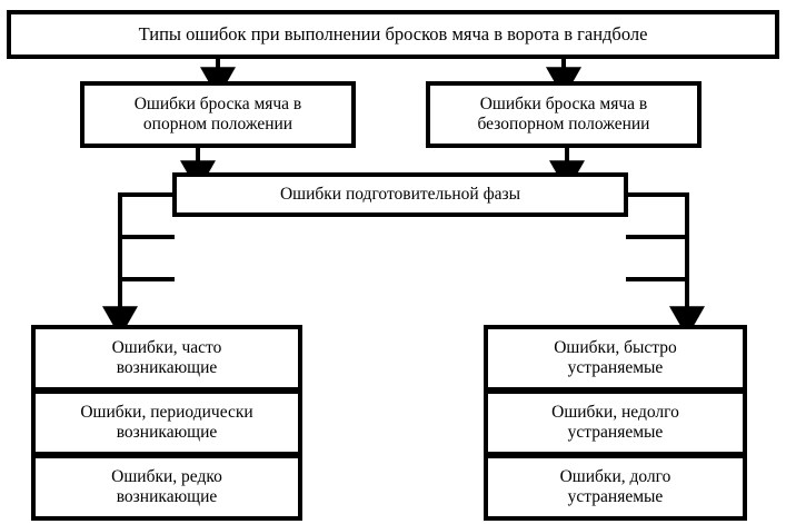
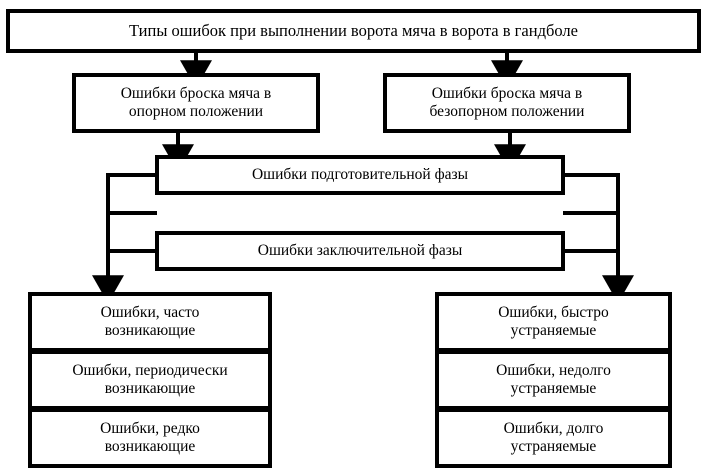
- Типы ошибок при выполнении бросков мяча в ворота в гандболе
+ Типы ошибок при выполнении ворота мяча в ворота в гандболе
  Ошибки броска мяча в
  опорном положении
  Ошибки броска мяча в
  безопорном положении
  Ошибки подготовительной фазы
+ Ошибки заключительной фазы
  Ошибки, часто
  возникающие
  Ошибки, периодически
  возникающие
  Ошибки, редко
  возникающие
  Ошибки, быстро
  устраняемые
  Ошибки, недолго
  устраняемые
  Ошибки, долго
  устраняемые
